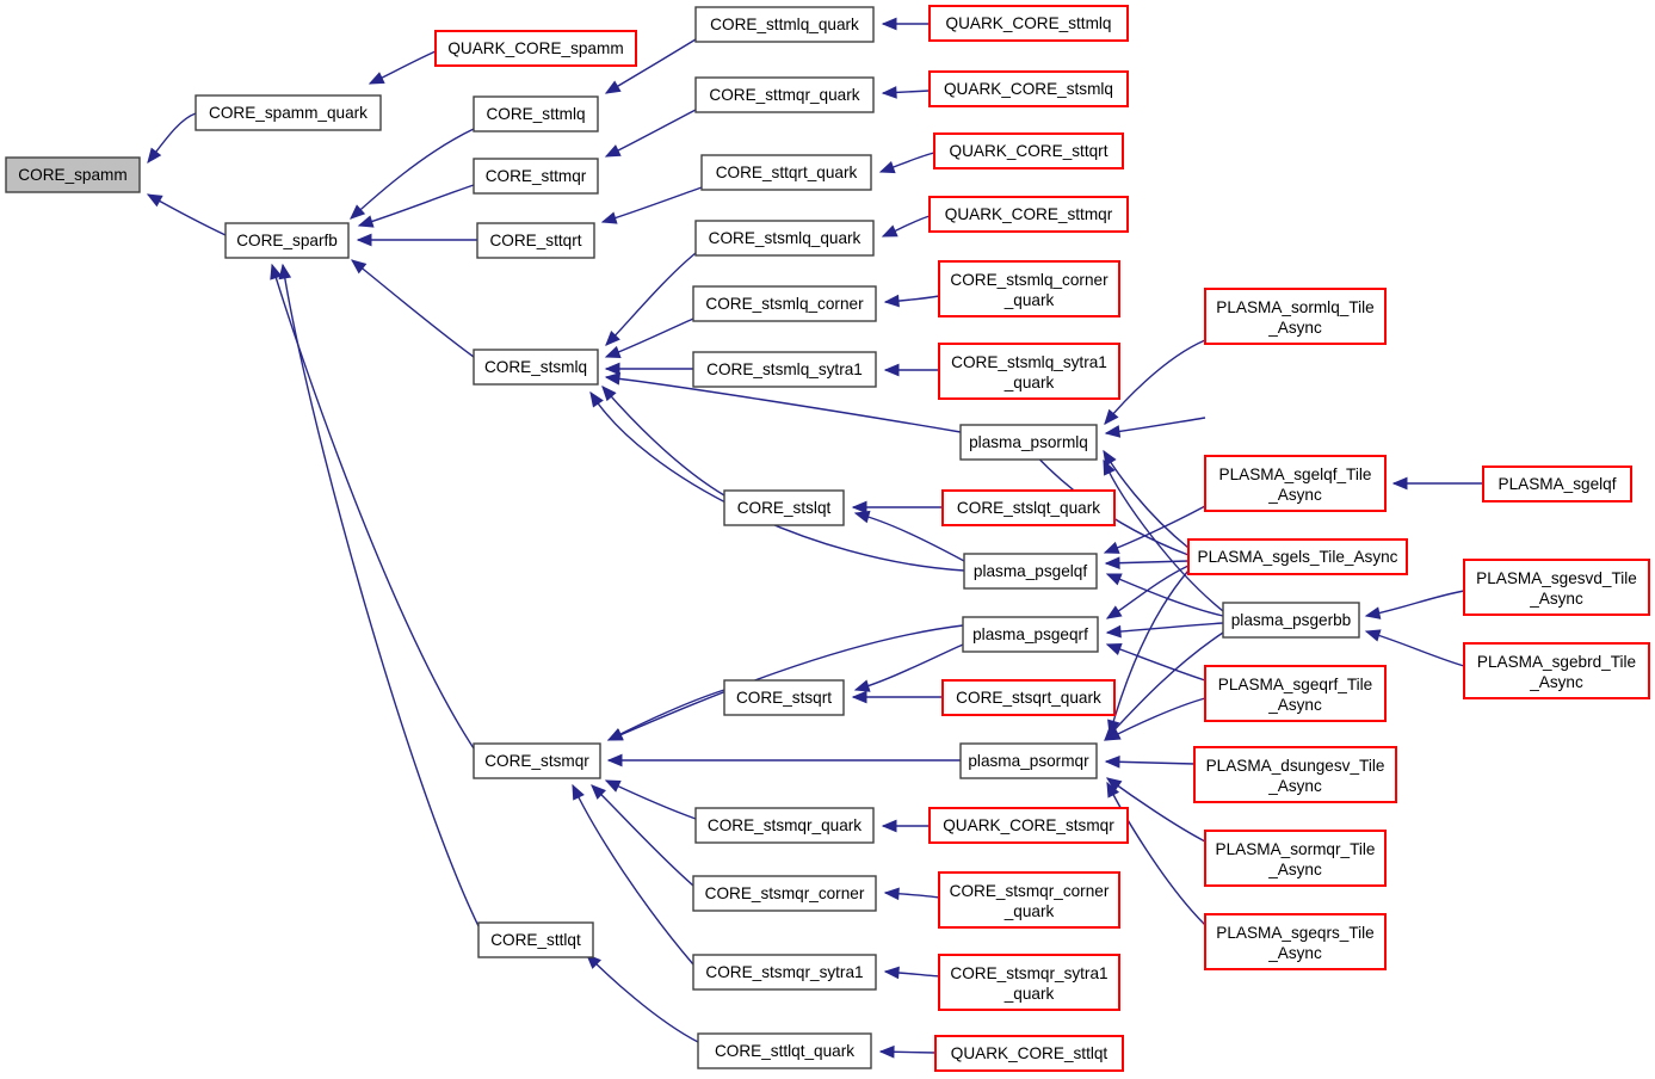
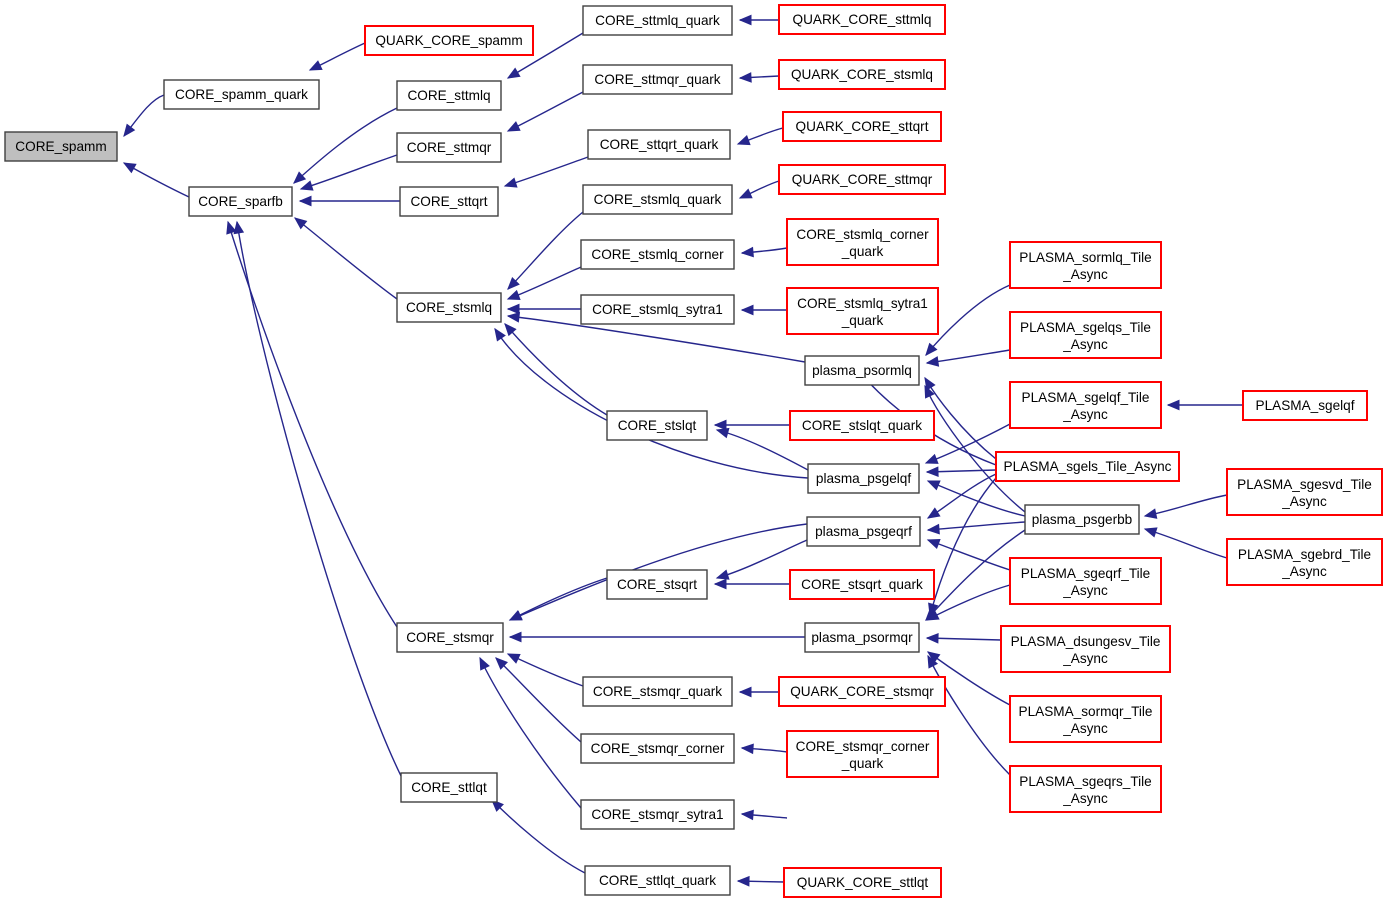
  CORE_spamm
  CORE_spamm_quark
  CORE_sparfb
  QUARK_CORE_spamm
  CORE_sttmlq
  CORE_sttmqr
  CORE_sttqrt
  CORE_stsmlq
  CORE_stsmqr
  CORE_sttlqt
  CORE_sttmlq_quark
  CORE_sttmqr_quark
  CORE_sttqrt_quark
  CORE_stsmlq_quark
  CORE_stsmlq_corner
  CORE_stsmlq_sytra1
  CORE_stslqt
  CORE_stsqrt
  CORE_stsmqr_quark
  CORE_stsmqr_corner
  CORE_stsmqr_sytra1
  CORE_sttlqt_quark
  plasma_psormlq
  plasma_psgelqf
  plasma_psgeqrf
  plasma_psormqr
  plasma_psgerbb
  QUARK_CORE_sttmlq
  QUARK_CORE_stsmlq
  QUARK_CORE_sttqrt
  QUARK_CORE_sttmqr
  CORE_stsmlq_corner _quark
  CORE_stsmlq_sytra1 _quark
  CORE_stslqt_quark
  CORE_stsqrt_quark
  QUARK_CORE_stsmqr
  CORE_stsmqr_corner _quark
- CORE_stsmqr_sytra1 _quark
  QUARK_CORE_sttlqt
  PLASMA_sormlq_Tile _Async
+ PLASMA_sgelqs_Tile _Async
  PLASMA_sgelqf_Tile _Async
  PLASMA_sgels_Tile_Async
  PLASMA_sgeqrf_Tile _Async
  PLASMA_dsungesv_Tile _Async
  PLASMA_sormqr_Tile _Async
  PLASMA_sgeqrs_Tile _Async
  PLASMA_sgelqf
  PLASMA_sgesvd_Tile _Async
  PLASMA_sgebrd_Tile _Async
